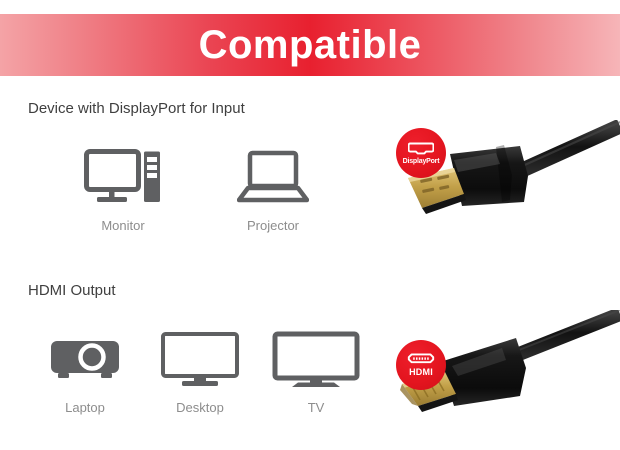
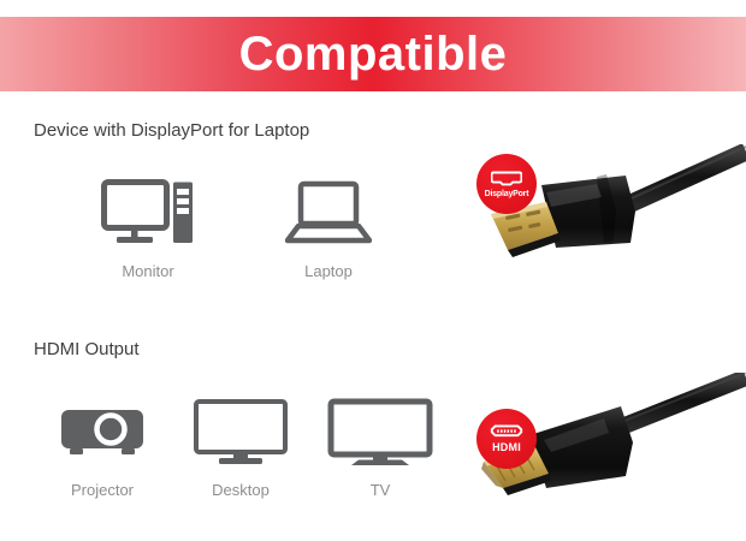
  Compatible
- Device with DisplayPort for Input
+ Device with DisplayPort for Laptop
  Monitor
- Projector
+ Laptop
  HDMI Output
- Laptop
+ Projector
  Desktop
  TV
  HDMI
